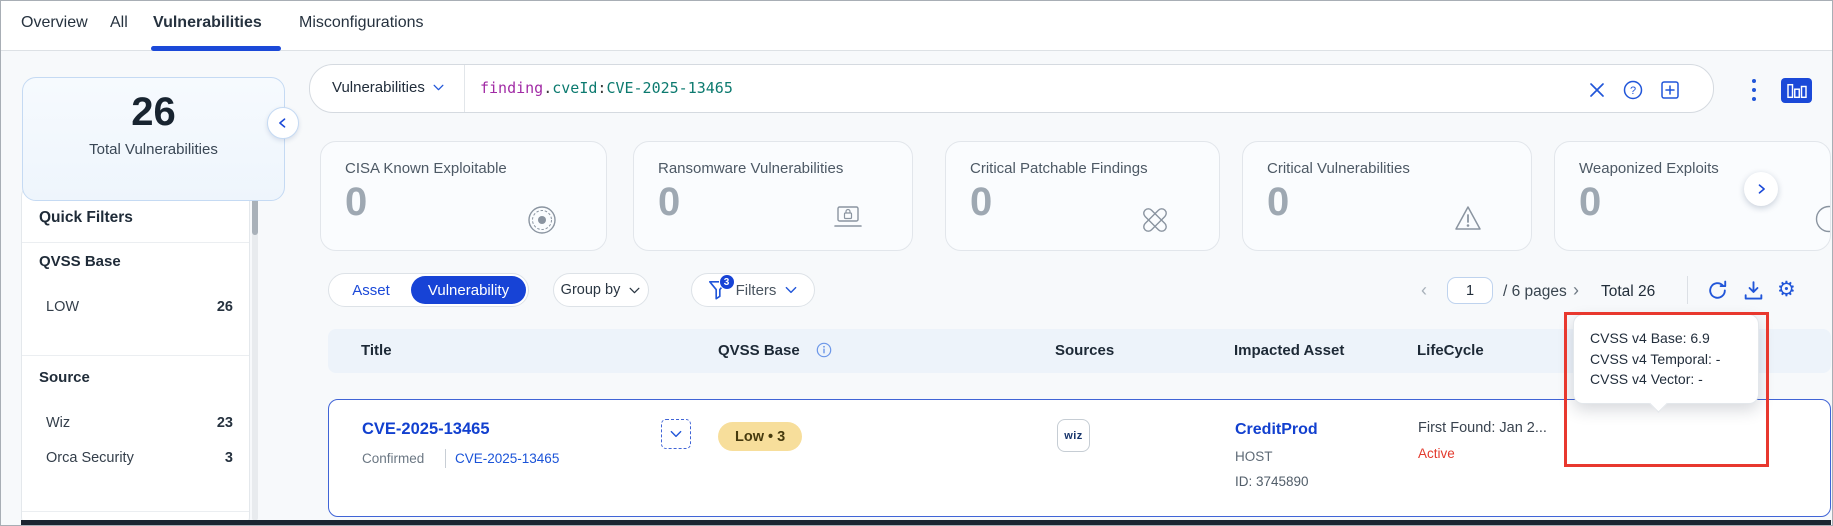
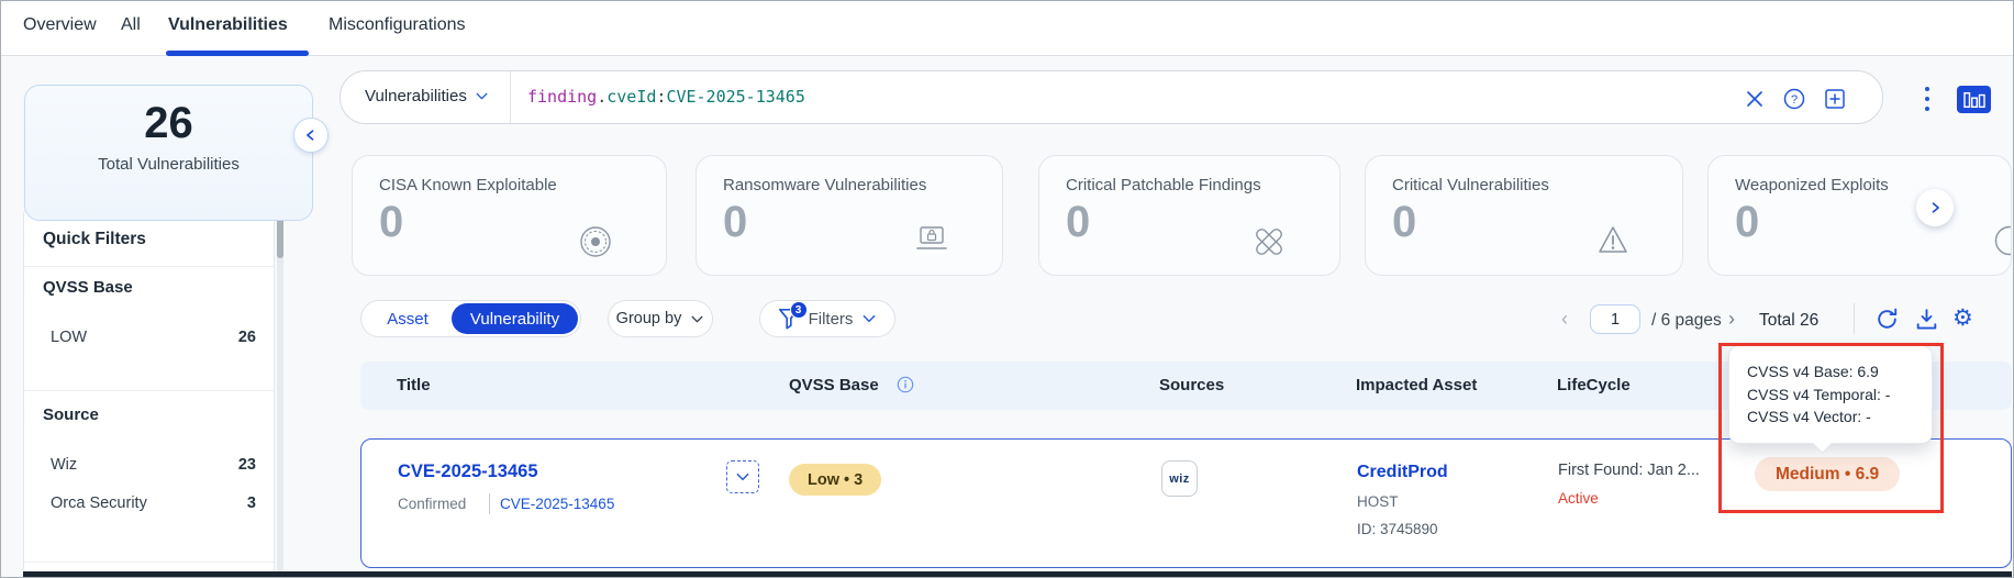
  Overview
  All
  Vulnerabilities
  Misconfigurations
  26
  Total Vulnerabilities
  Quick Filters
  QVSS Base
  LOW
  26
  Source
  Wiz
  23
  Orca Security
  3
  Vulnerabilities
  finding.cveId:CVE-2025-13465
  ?
  CISA Known Exploitable
  0
  Ransomware Vulnerabilities
  0
  Critical Patchable Findings
  0
  Critical Vulnerabilities
  0
  Weaponized Exploits
  0
  Asset
  Vulnerability
  Group by
  3
  Filters
  ‹
  1
  / 6 pages
  ›
  Total 26
  ⚙
  Title
  QVSS Base
  Sources
  Impacted Asset
  LifeCycle
  CVE-2025-13465
  Confirmed
  CVE-2025-13465
  Low • 3
  wiz
  CreditProd
  HOST
  ID: 3745890
  First Found: Jan 2...
  Active
+ Medium • 6.9
  CVSS v4 Base: 6.9
  CVSS v4 Temporal: -
  CVSS v4 Vector: -
